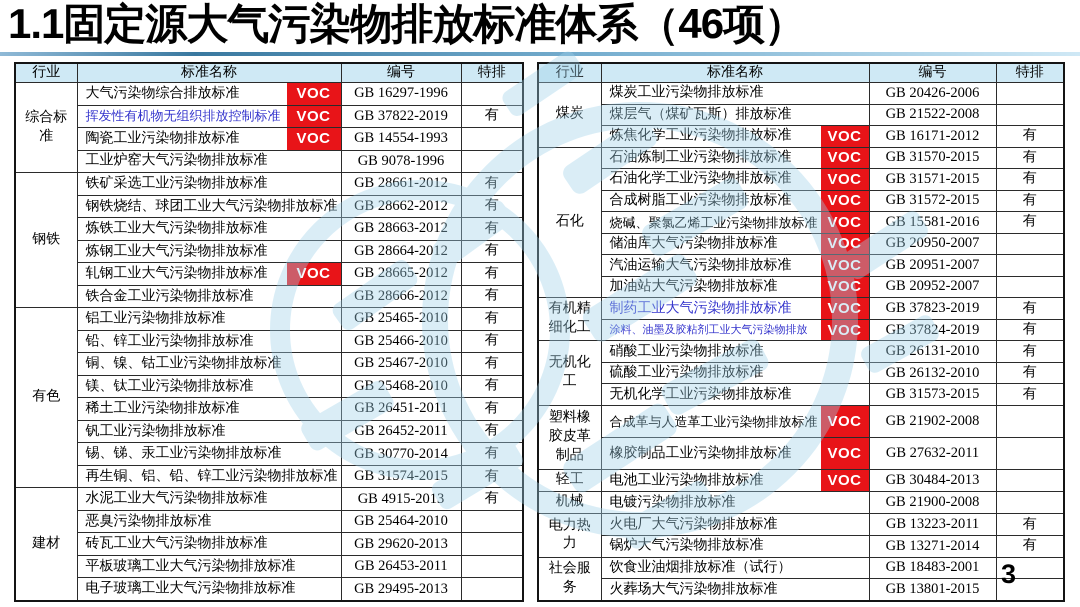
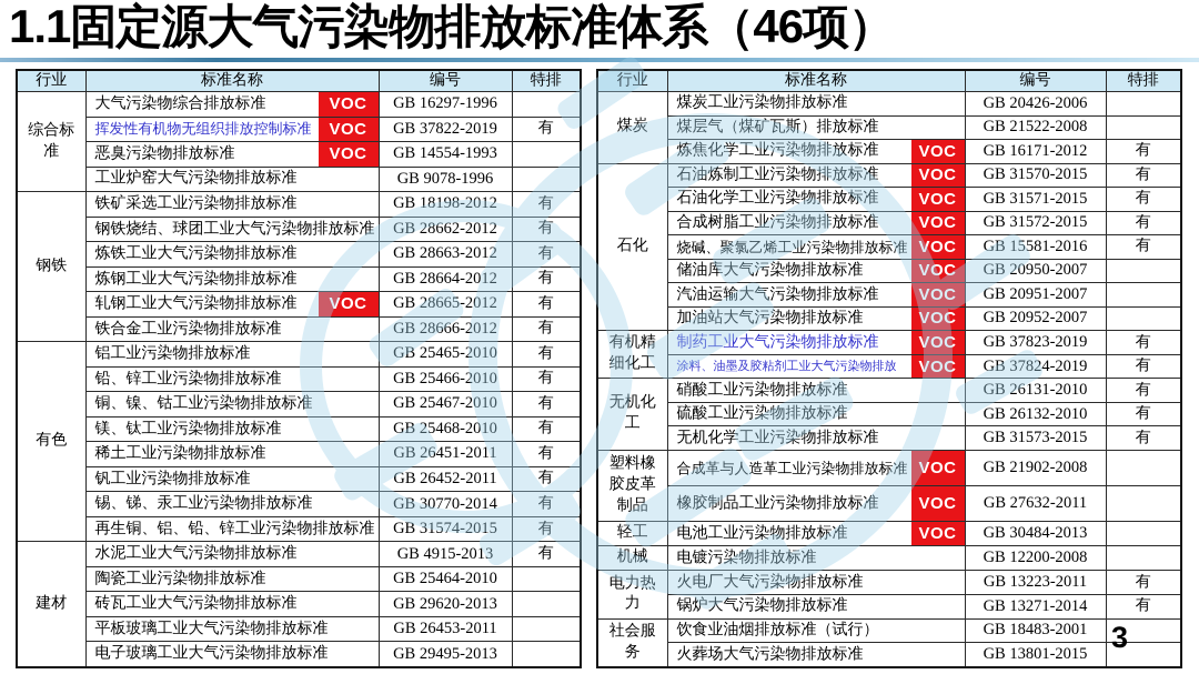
  1.1固定源大气污染物排放标准体系（46项）
  行业	标准名称	编号	特排
  综合标准	大气污染物综合排放标准 VOC	GB 16297-1996
  挥发性有机物无组织排放控制标准 VOC	GB 37822-2019	有
- 陶瓷工业污染物排放标准 VOC	GB 14554-1993
+ 恶臭污染物排放标准 VOC	GB 14554-1993
  工业炉窑大气污染物排放标准	GB 9078-1996
- 钢铁	铁矿采选工业污染物排放标准	GB 28661-2012	有
+ 钢铁	铁矿采选工业污染物排放标准	GB 18198-2012	有
  钢铁烧结、球团工业大气污染物排放标准	GB 28662-2012	有
  炼铁工业大气污染物排放标准	GB 28663-2012	有
  炼钢工业大气污染物排放标准	GB 28664-2012	有
  轧钢工业大气污染物排放标准 VOC	GB 28665-2012	有
  铁合金工业污染物排放标准	GB 28666-2012	有
  有色	铝工业污染物排放标准	GB 25465-2010	有
  铅、锌工业污染物排放标准	GB 25466-2010	有
  铜、镍、钴工业污染物排放标准	GB 25467-2010	有
  镁、钛工业污染物排放标准	GB 25468-2010	有
  稀土工业污染物排放标准	GB 26451-2011	有
  钒工业污染物排放标准	GB 26452-2011	有
  锡、锑、汞工业污染物排放标准	GB 30770-2014	有
  再生铜、铝、铅、锌工业污染物排放标准	GB 31574-2015	有
  建材	水泥工业大气污染物排放标准	GB 4915-2013	有
- 恶臭污染物排放标准	GB 25464-2010
+ 陶瓷工业污染物排放标准	GB 25464-2010
  砖瓦工业大气污染物排放标准	GB 29620-2013
  平板玻璃工业大气污染物排放标准	GB 26453-2011
  电子玻璃工业大气污染物排放标准	GB 29495-2013
  行业	标准名称	编号	特排
  煤炭	煤炭工业污染物排放标准	GB 20426-2006
  煤层气（煤矿瓦斯）排放标准	GB 21522-2008
  炼焦化学工业污染物排放标准 VOC	GB 16171-2012	有
  石化	石油炼制工业污染物排放标准 VOC	GB 31570-2015	有
  石油化学工业污染物排放标准 VOC	GB 31571-2015	有
  合成树脂工业污染物排放标准 VOC	GB 31572-2015	有
  烧碱、聚氯乙烯工业污染物排放标准 VOC	GB 15581-2016	有
  储油库大气污染物排放标准 VOC	GB 20950-2007
  汽油运输大气污染物排放标准 VOC	GB 20951-2007
  加油站大气污染物排放标准 VOC	GB 20952-2007
  有机精细化工	制药工业大气污染物排放标准 VOC	GB 37823-2019	有
  涂料、油墨及胶粘剂工业大气污染物排放 VOC	GB 37824-2019	有
  无机化工	硝酸工业污染物排放标准	GB 26131-2010	有
  硫酸工业污染物排放标准	GB 26132-2010	有
  无机化学工业污染物排放标准	GB 31573-2015	有
  塑料橡胶皮革制品	合成革与人造革工业污染物排放标准 VOC	GB 21902-2008
  橡胶制品工业污染物排放标准 VOC	GB 27632-2011
  轻工	电池工业污染物排放标准 VOC	GB 30484-2013
- 机械	电镀污染物排放标准	GB 21900-2008
+ 机械	电镀污染物排放标准	GB 12200-2008
  电力热力	火电厂大气污染物排放标准	GB 13223-2011	有
  锅炉大气污染物排放标准	GB 13271-2014	有
  社会服务	饮食业油烟排放标准（试行）	GB 18483-2001
  火葬场大气污染物排放标准	GB 13801-2015
  3
